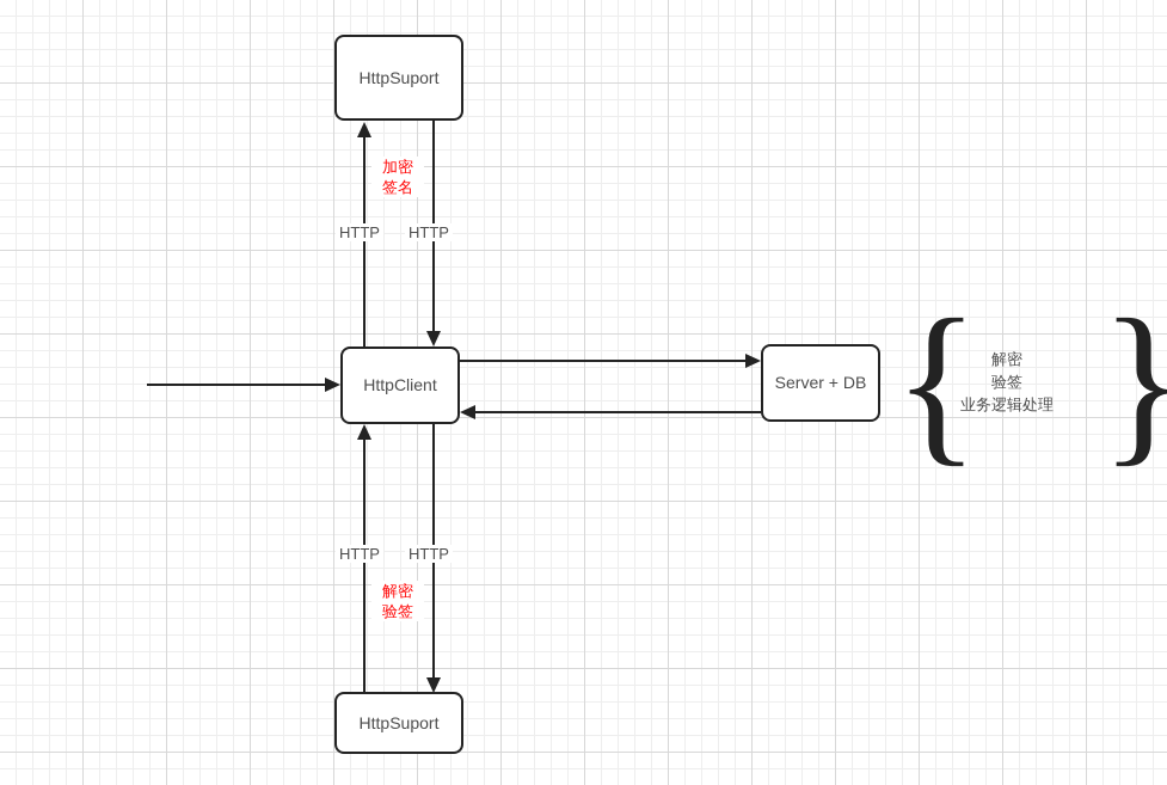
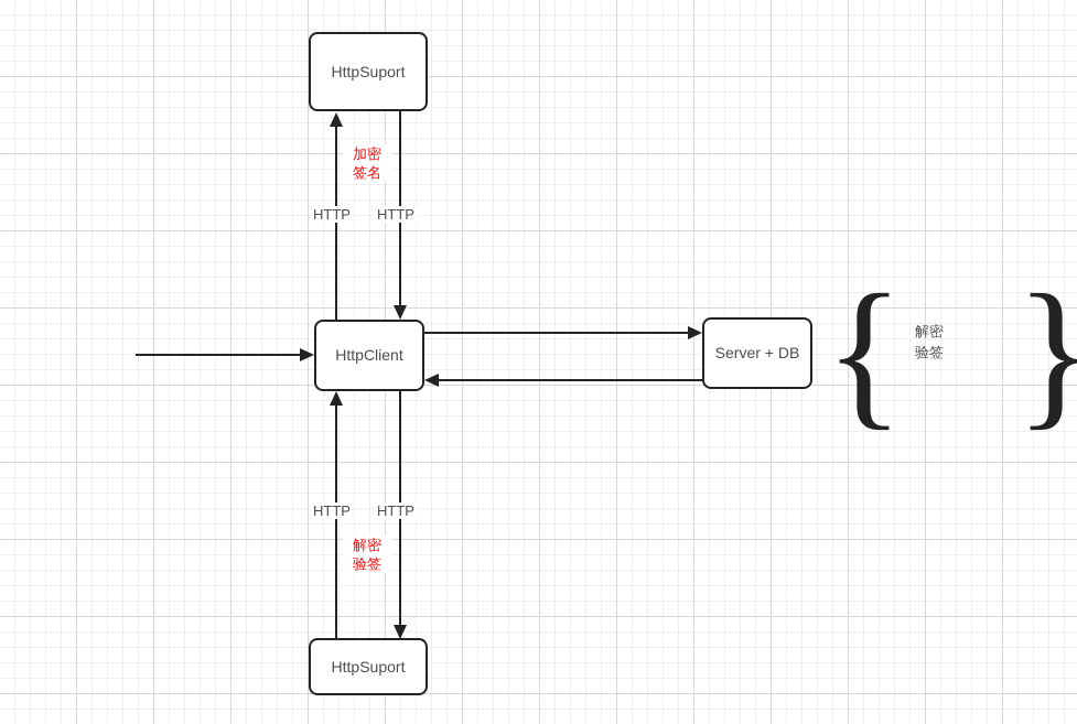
  HttpSuport
  加密
  签名
  HTTP
  HTTP
  HttpClient
  Server + DB
  {
  }
  解密
  验签
- 业务逻辑处理
  HTTP
  HTTP
  解密
  验签
  HttpSuport
